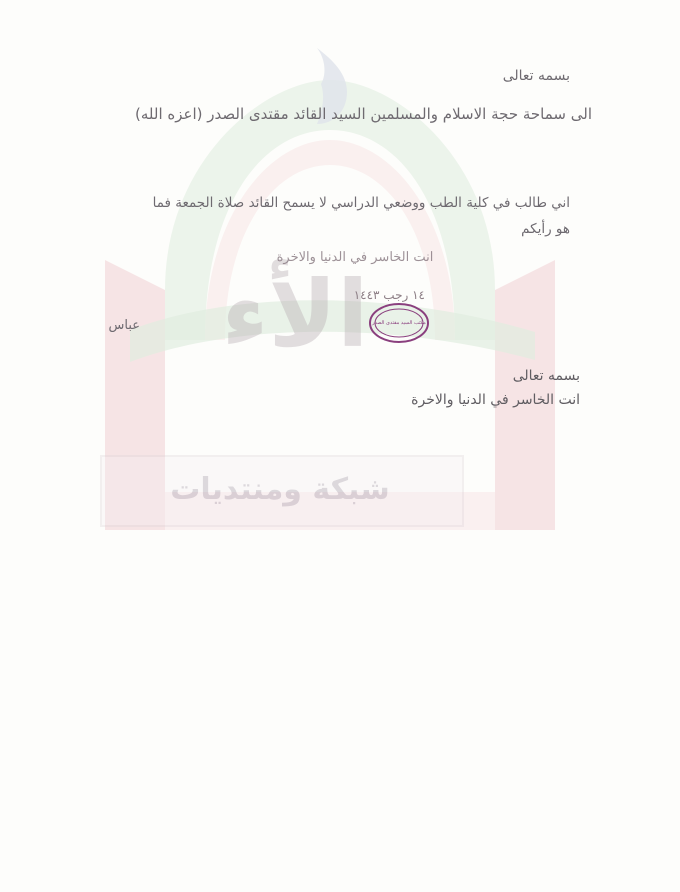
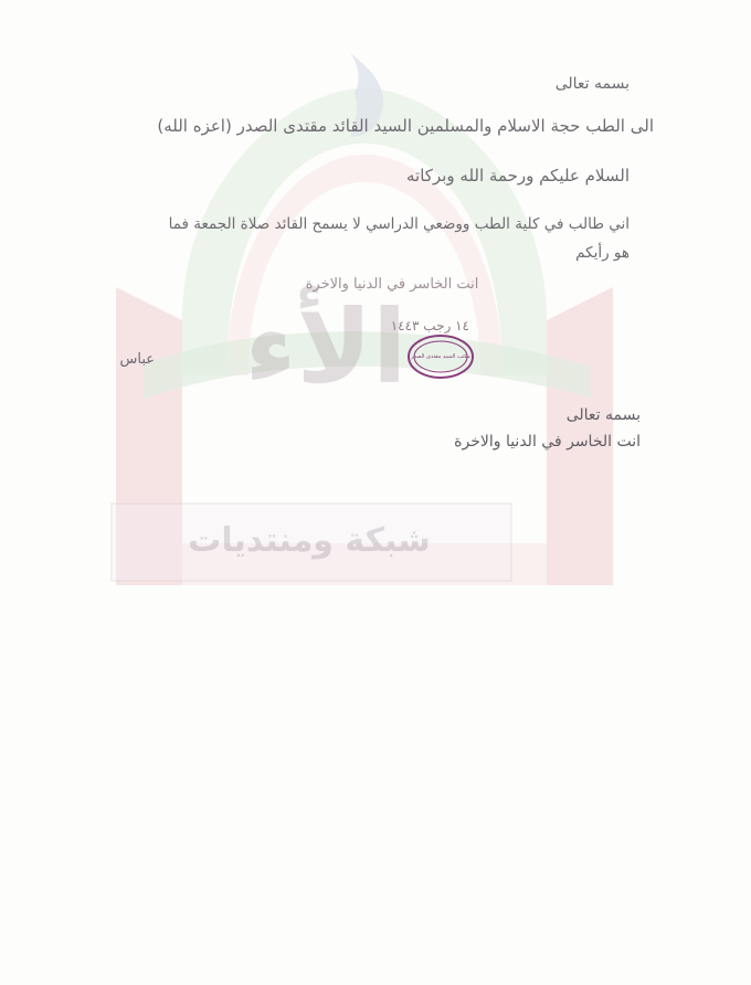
  الأء
  شبكة ومنتديات
  بسمه تعالى
- الى سماحة حجة الاسلام والمسلمين السيد القائد مقتدى الصدر (اعزه الله)
+ الى الطب حجة الاسلام والمسلمين السيد القائد مقتدى الصدر (اعزه الله)
+ السلام عليكم ورحمة الله وبركاته
  اني طالب في كلية الطب ووضعي الدراسي لا يسمح القائد صلاة الجمعة فما هو رأيكم
  انت الخاسر في الدنيا والاخرة
  ١٤ رجب ١٤٤٣
  عباس
  بسمه تعالى
  انت الخاسر في الدنيا والاخرة
